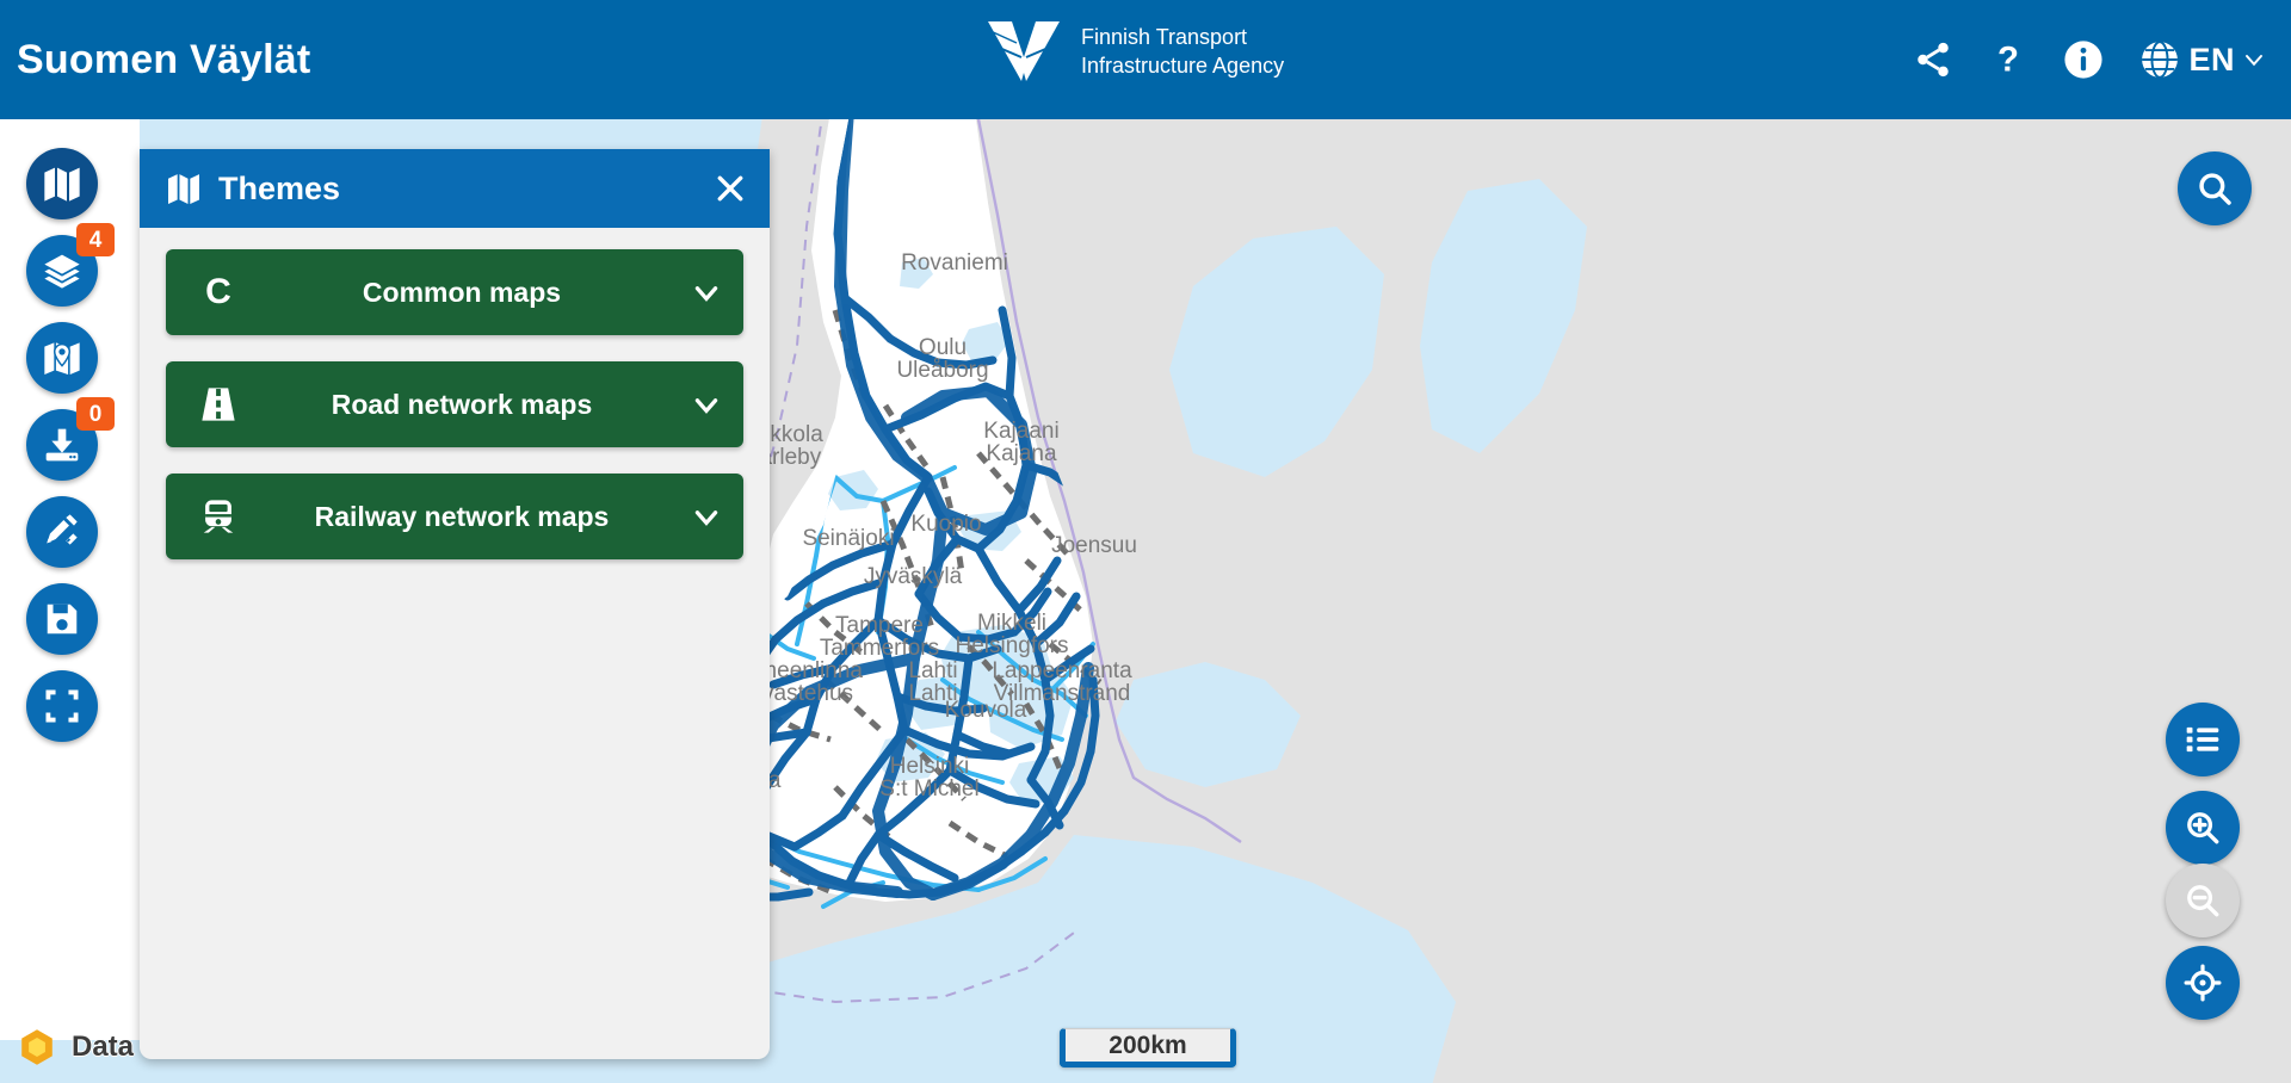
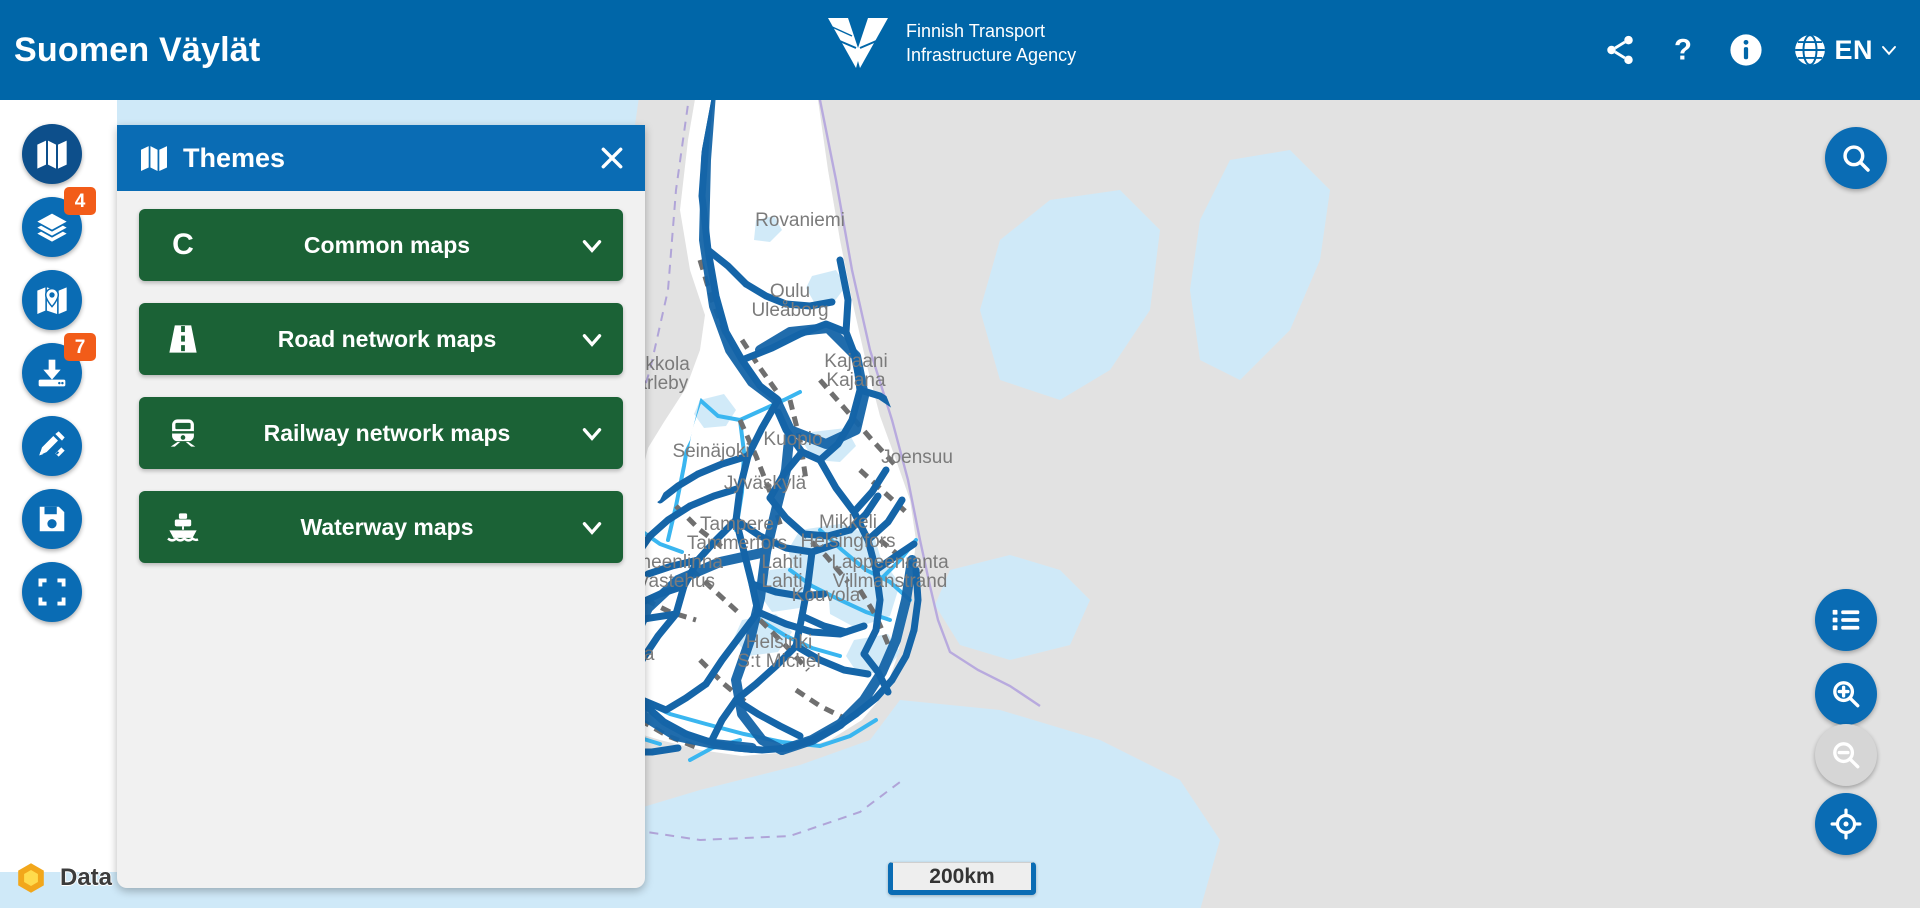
  Rovaniemi
  Oulu Uleåborg
  kkola rleby
  Kajaani Kajana
  Kuopio
  Seinäjoki
  Joensuu
  Jyväskylä
  Tampere Tammerfors
  Mikkeli Helsingfors
  eenlinna astehus
  Lahti Lahti
  Lappeenranta Villmanstrand
  Kouvola
  Helsinki S:t Michel
  Suomen Väylät
  Finnish Transport
  Infrastructure Agency
  ?
  EN
  4
- 0
+ 7
  Themes
  C
  Common maps
  Road network maps
  Railway network maps
+ Waterway maps
  200km
  Data
